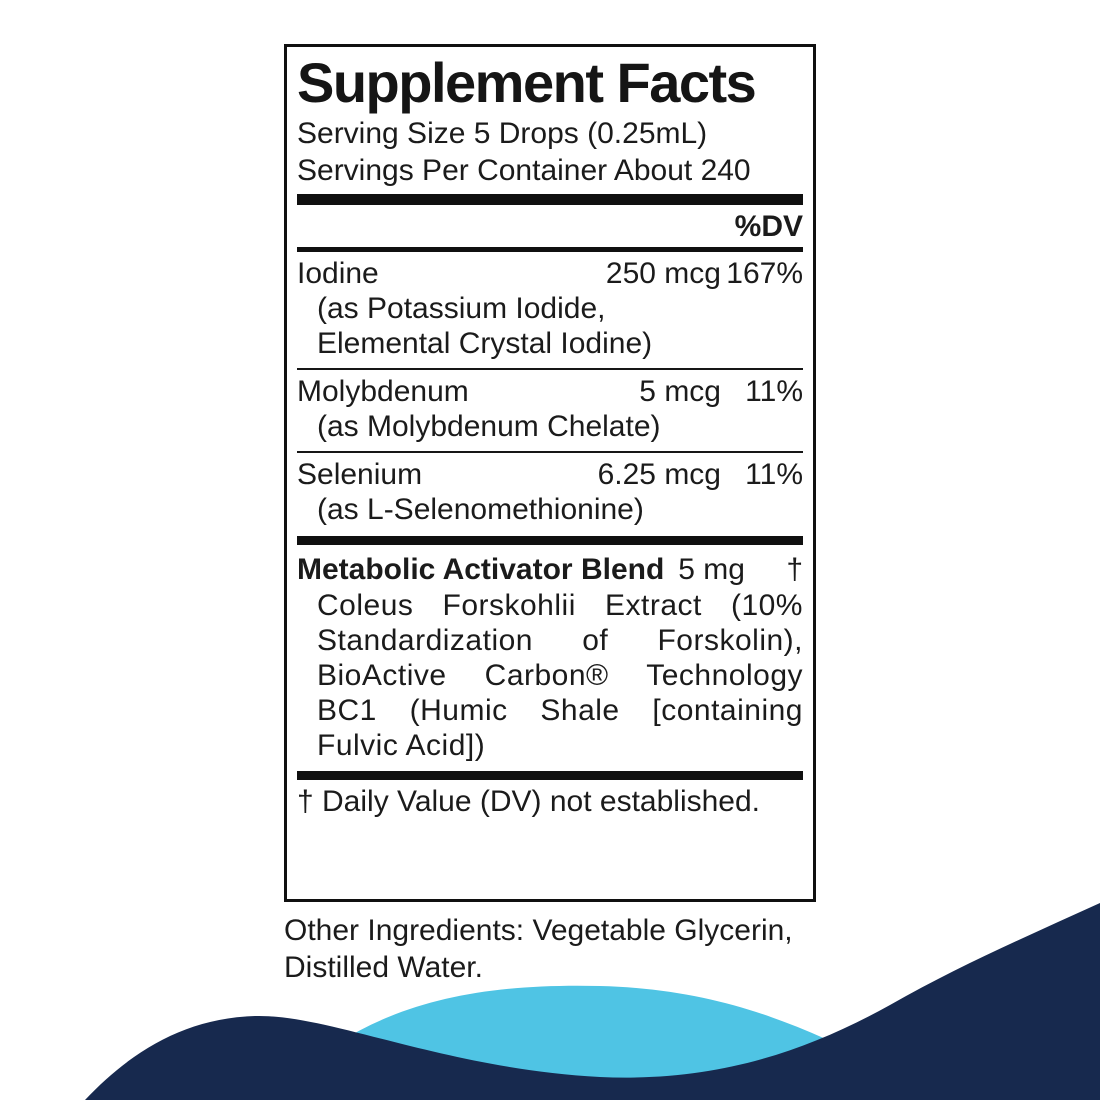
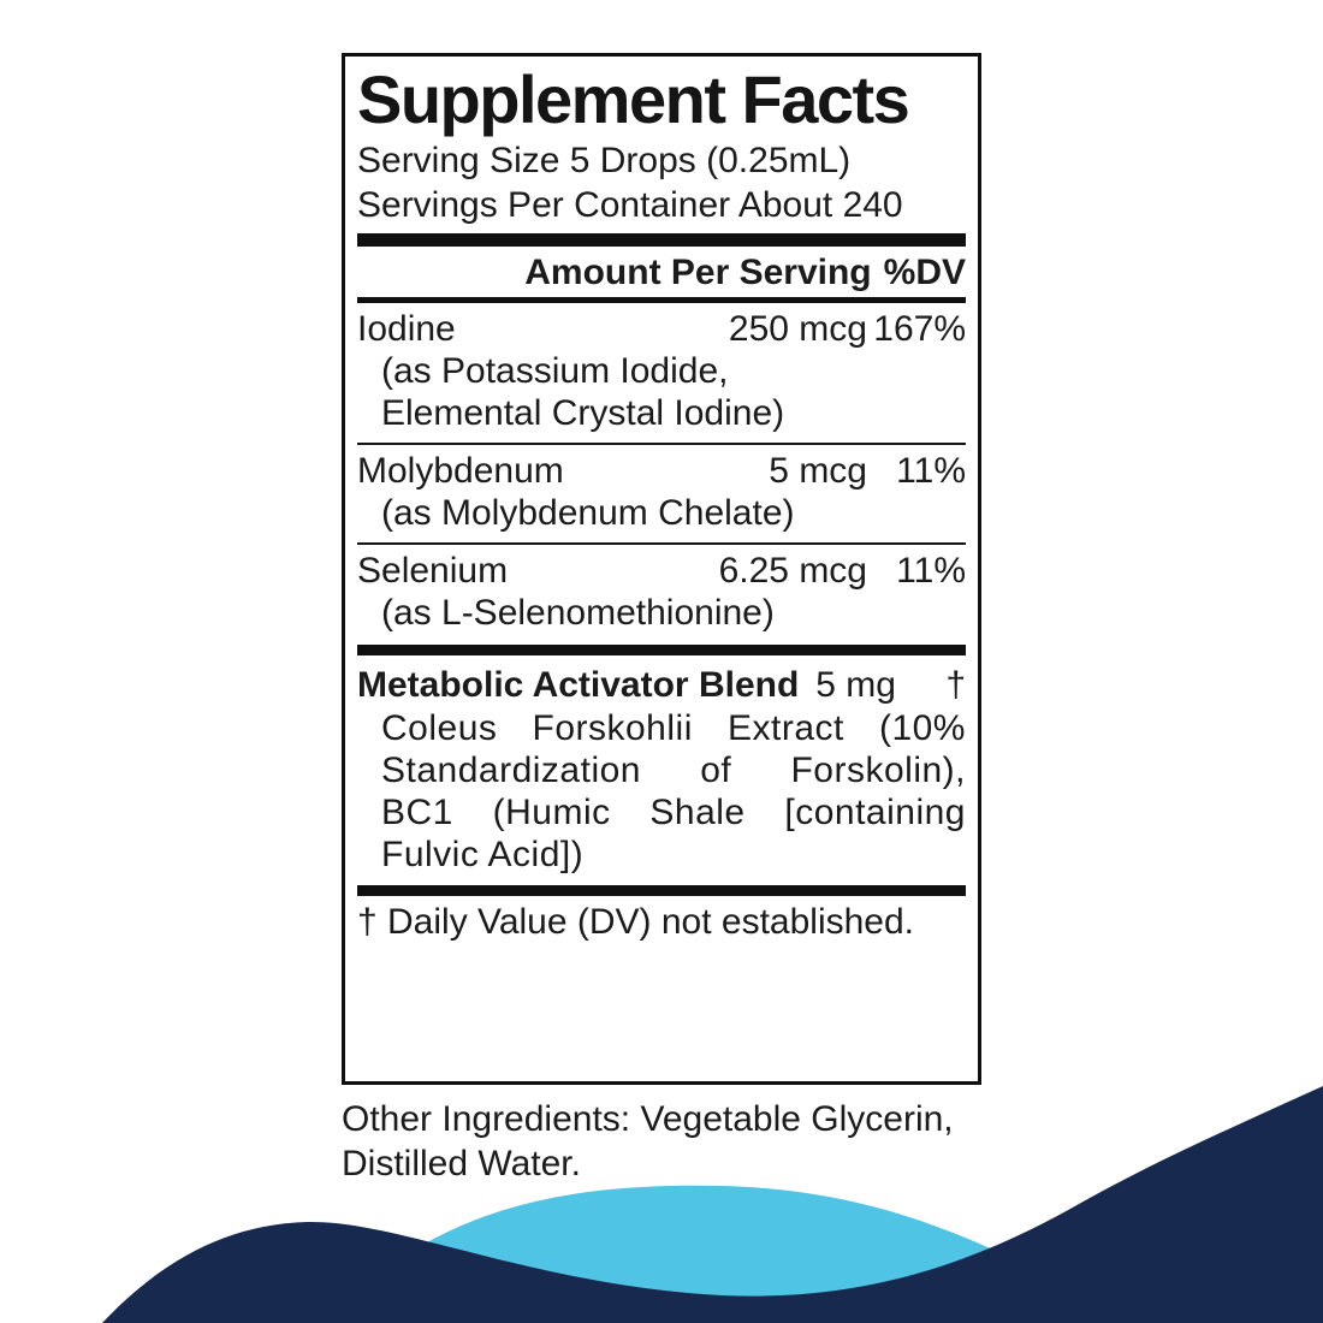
  Supplement Facts
  Serving Size 5 Drops (0.25mL)
  Servings Per Container About 240
+ Amount Per Serving
  %DV
  Iodine
  250 mcg
  167%
  (as Potassium Iodide,
  Elemental Crystal Iodine)
  Molybdenum
  5 mcg
  11%
  (as Molybdenum Chelate)
  Selenium
  6.25 mcg
  11%
  (as L-Selenomethionine)
  Metabolic Activator Blend
  5 mg
  †
  Coleus Forskohlii Extract (10%
  Standardization of Forskolin),
- BioActive Carbon® Technology
  BC1 (Humic Shale [containing
  Fulvic Acid])
  † Daily Value (DV) not established.
  Other Ingredients: Vegetable Glycerin,
  Distilled Water.
